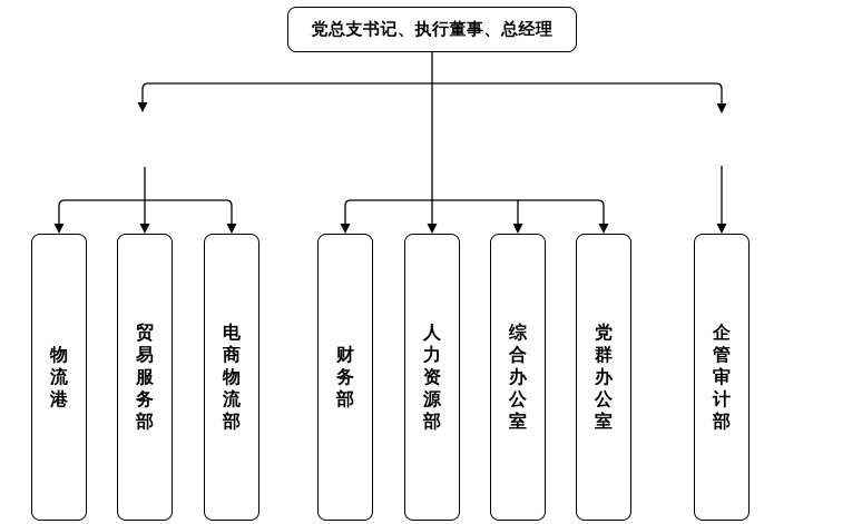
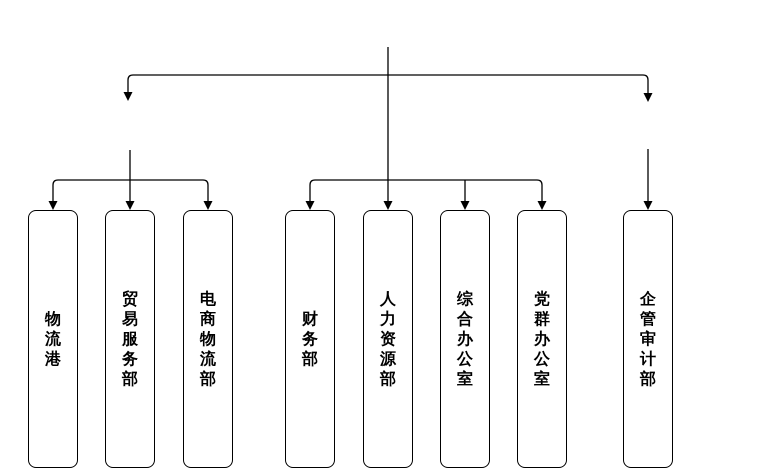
- 党总支书记、执行董事、总经理
  物流港
  贸易服务部
  电商物流部
  财务部
  人力资源部
  综合办公室
  党群办公室
  企管审计部
